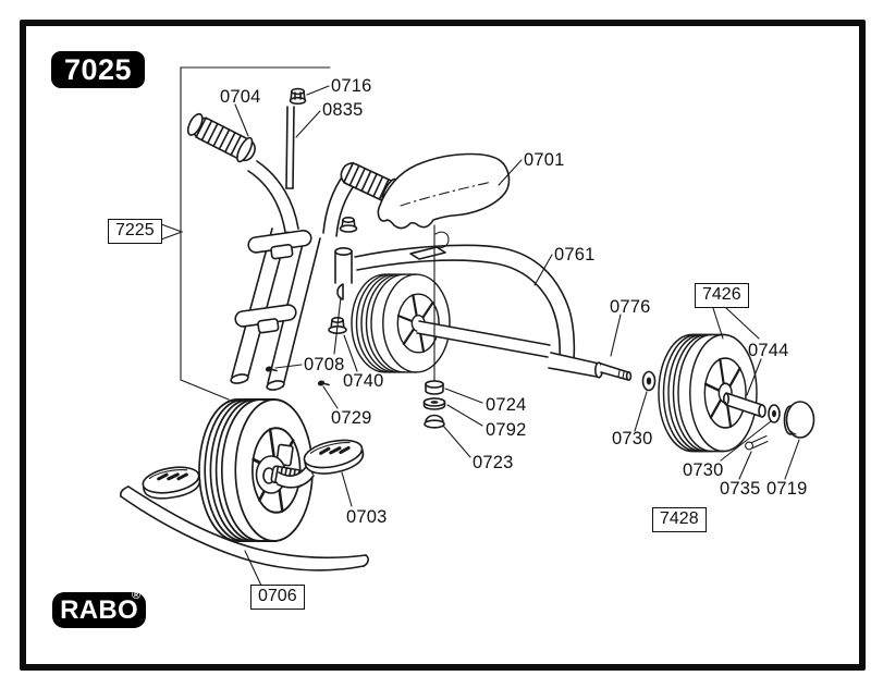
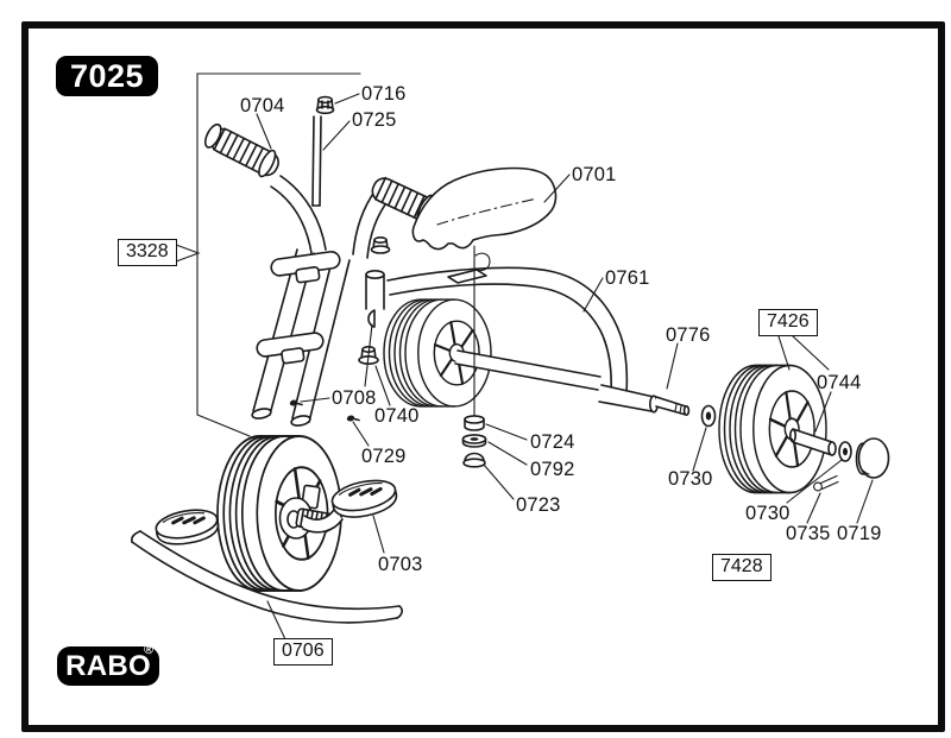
  7025
  RABO
  ®
  0704
  0716
- 0835
+ 0725
  0701
  0761
  0776
  0744
  0708
  0740
  0729
  0724
  0792
  0723
  0730
  0730
  0735
  0719
  0703
- 7225
+ 3328
  7426
  7428
  0706
